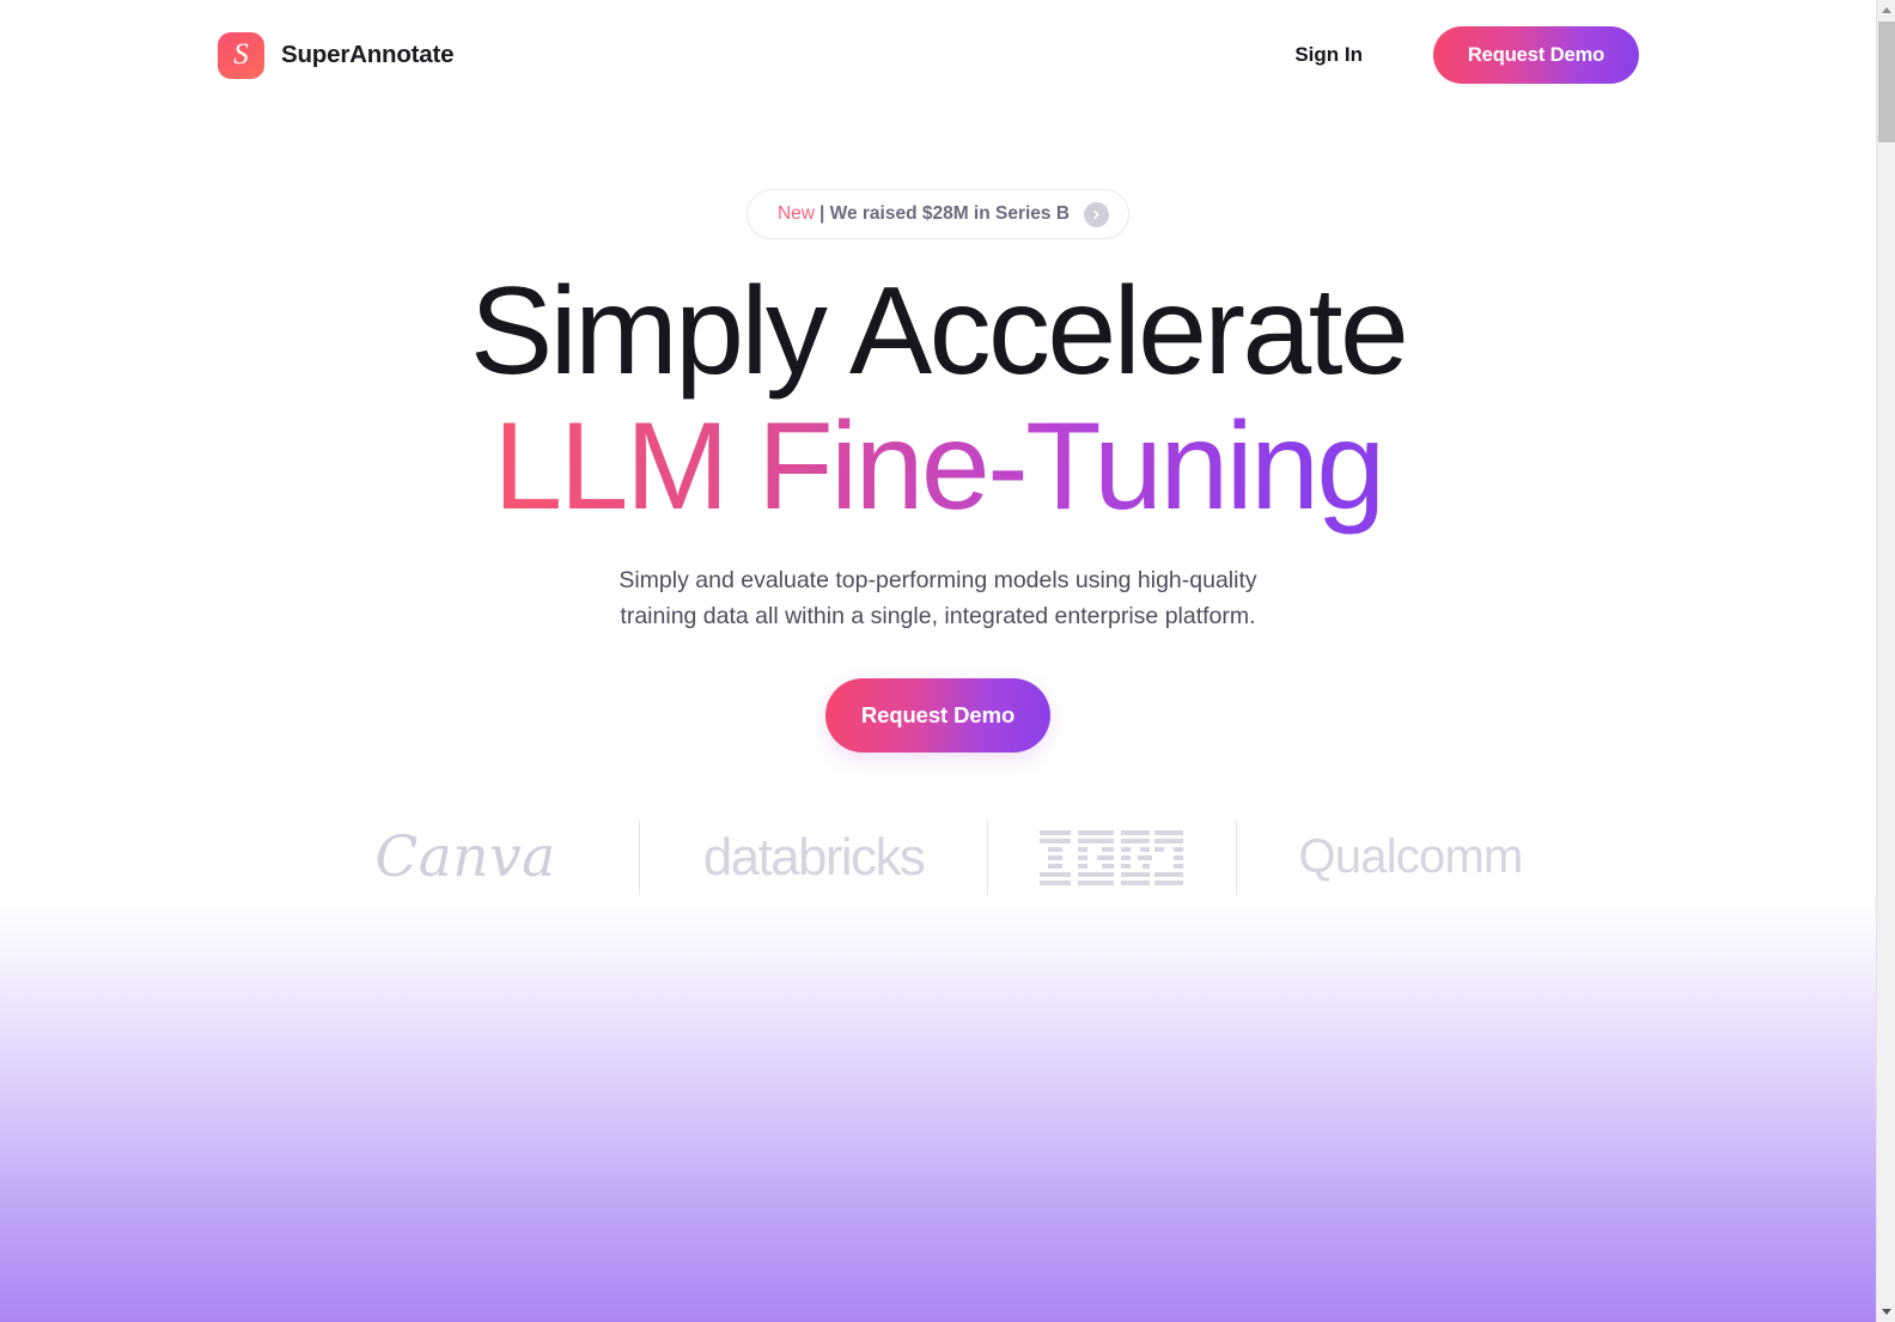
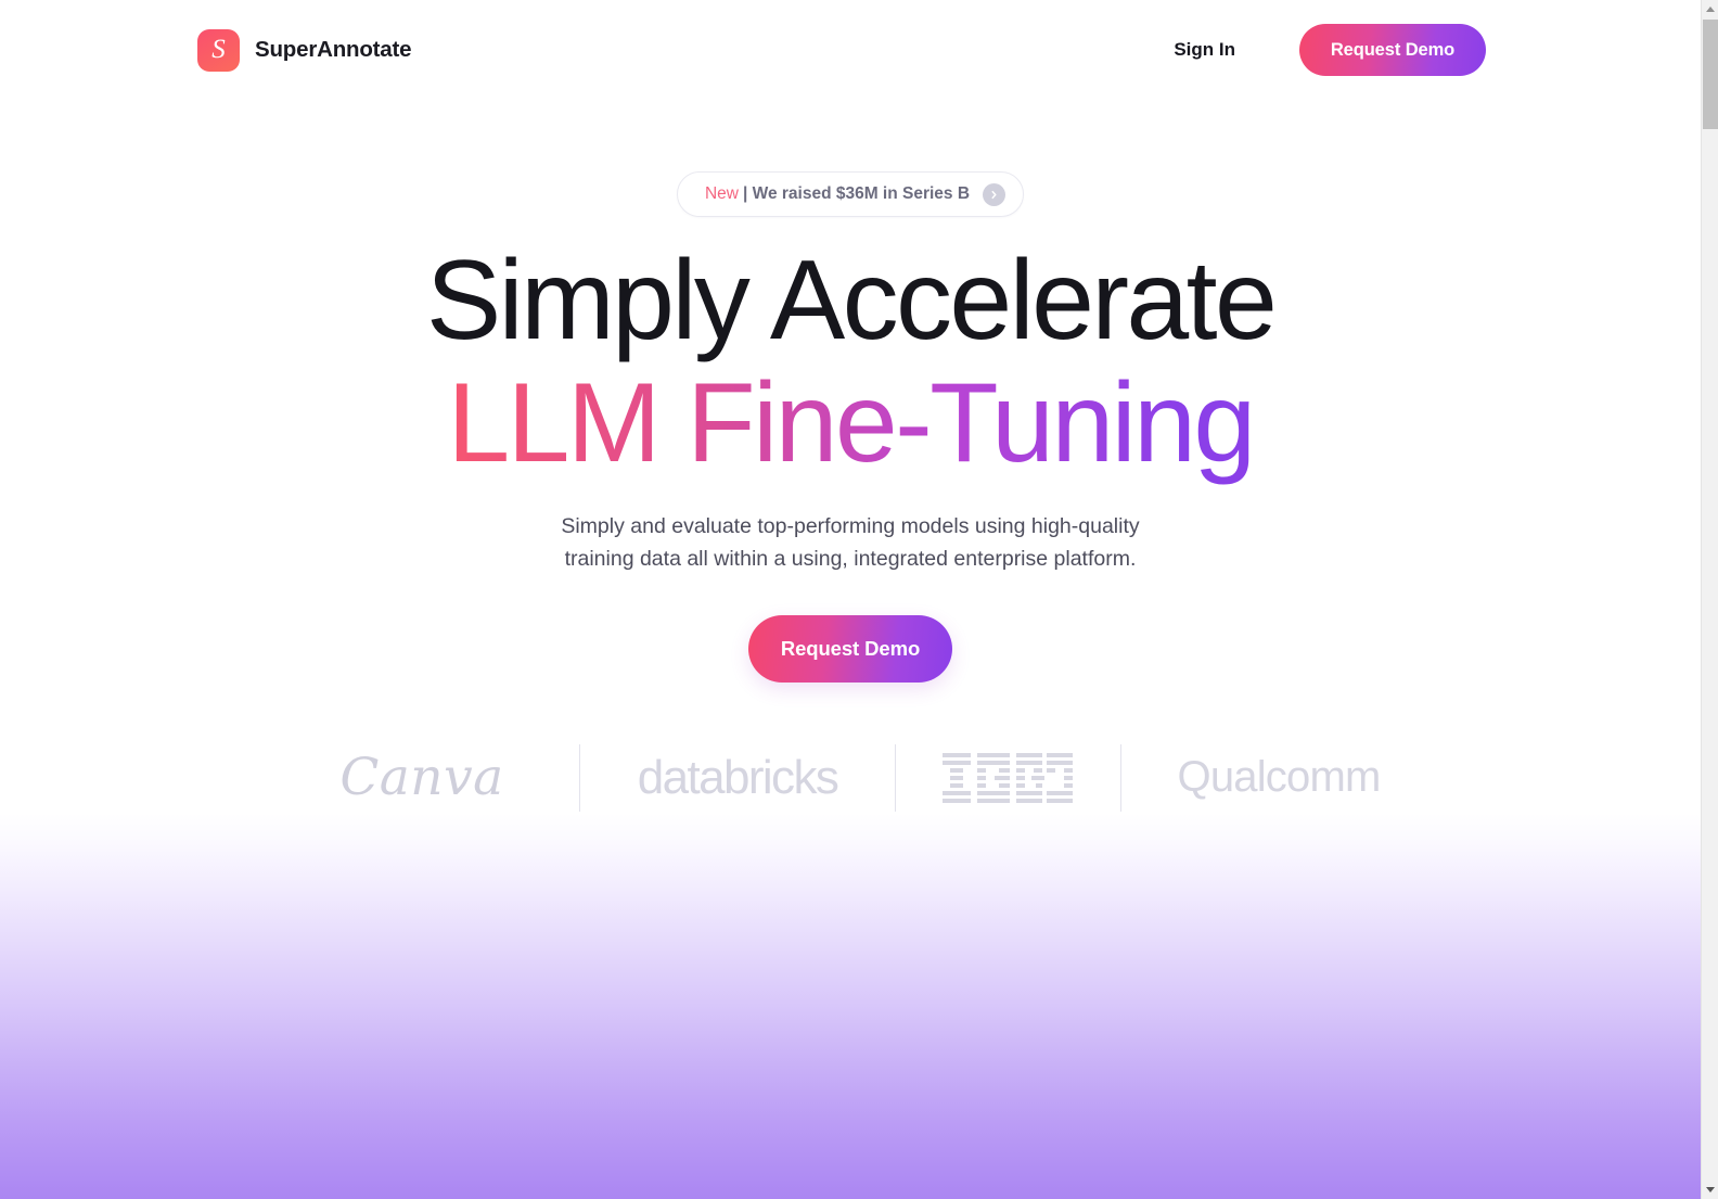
  S
  SuperAnnotate
  Sign In
  Request Demo
  New
- | We raised $28M in Series B
+ | We raised $36M in Series B
  Simply Accelerate
  LLM Fine-Tuning
  Simply and evaluate top-performing models using high-quality
- training data all within a single, integrated enterprise platform.
+ training data all within a using, integrated enterprise platform.
  Request Demo
  Canva
  databricks
  Qualcomm
